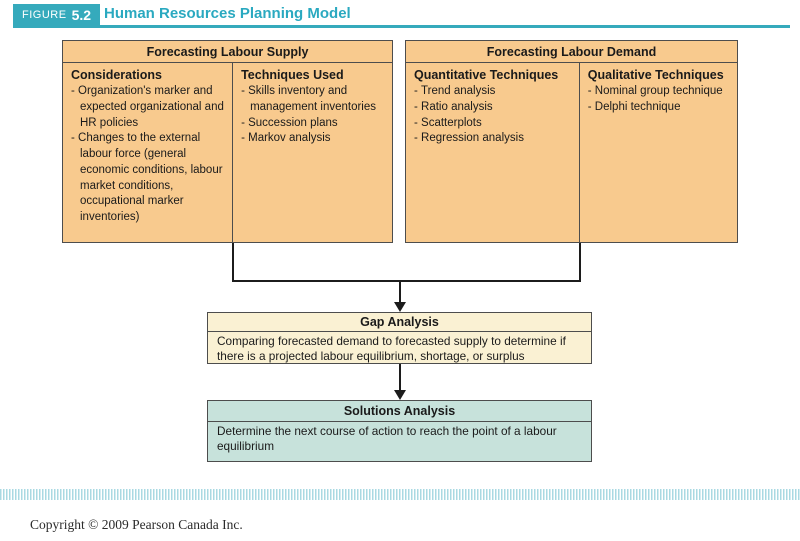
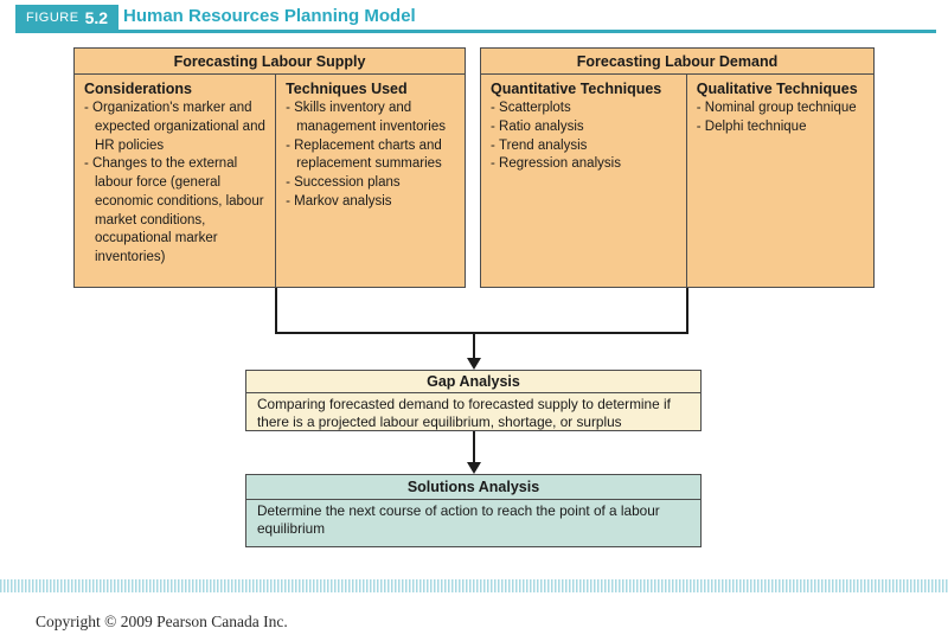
  FIGURE
  5.2
  Human Resources Planning Model
  Forecasting Labour Supply
  Considerations
  Organization's marker and expected organizational and HR policies
  Changes to the external labour force (general economic conditions, labour market conditions, occupational marker inventories)
  Techniques Used
  Skills inventory and management inventories
+ Replacement charts and replacement summaries
  Succession plans
  Markov analysis
  Forecasting Labour Demand
  Quantitative Techniques
- Trend analysis
+ Scatterplots
  Ratio analysis
- Scatterplots
+ Trend analysis
  Regression analysis
  Qualitative Techniques
  Nominal group technique
  Delphi technique
  Gap Analysis
  Comparing forecasted demand to forecasted supply to determine if there is a projected labour equilibrium, shortage, or surplus
  Solutions Analysis
  Determine the next course of action to reach the point of a labour equilibrium
  Copyright © 2009 Pearson Canada Inc.
